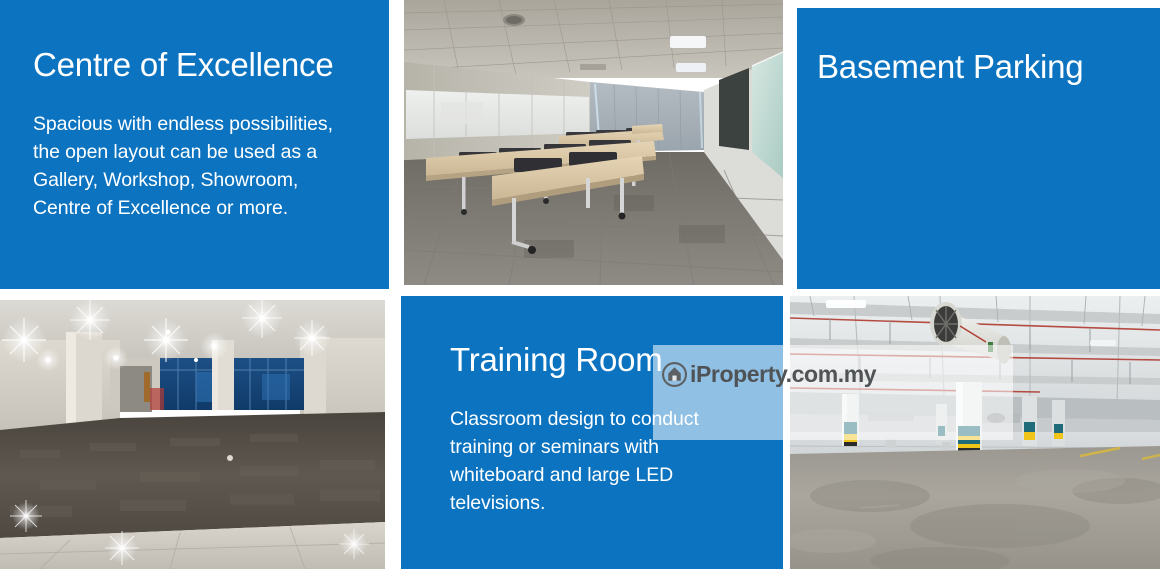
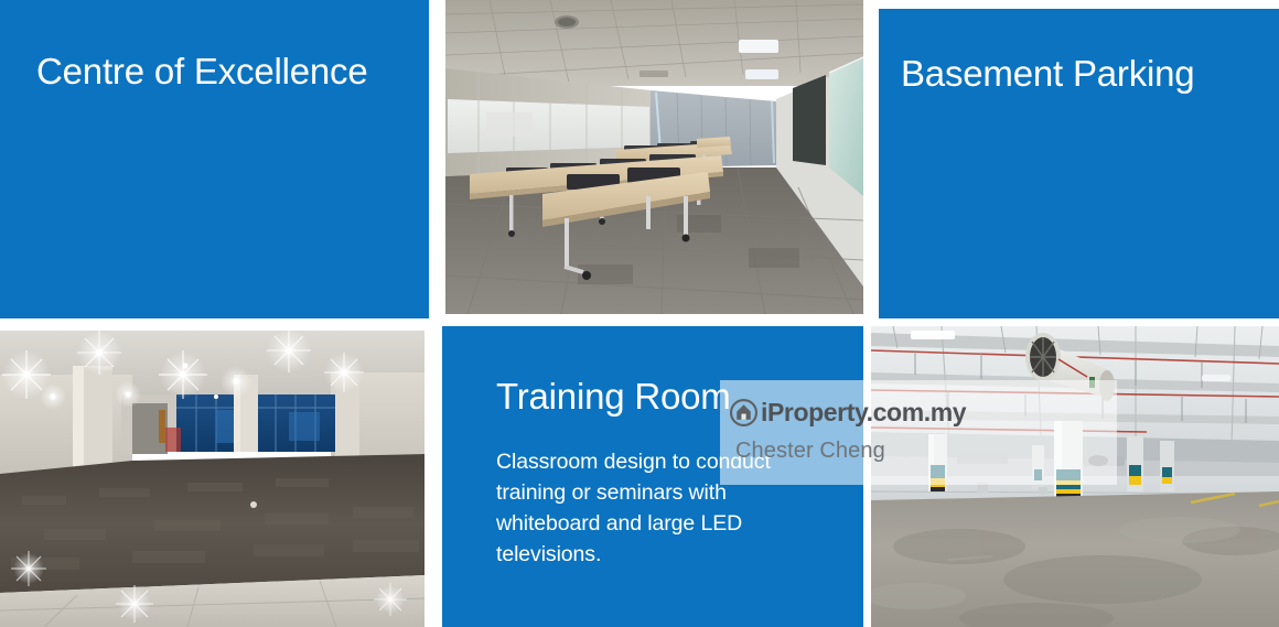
  Centre of Excellence
- Spacious with endless possibilities, the open layout can be used as a Gallery, Workshop, Showroom, Centre of Excellence or more.
  Basement Parking
  Training Room
  Classroom design to conduct training or seminars with whiteboard and large LED televisions.
  iProperty.com.my
+ Chester Cheng
